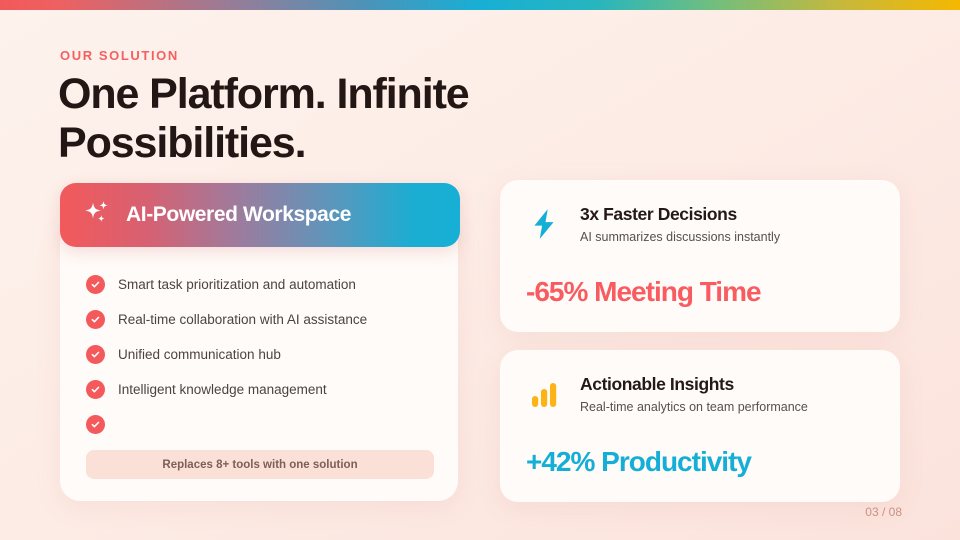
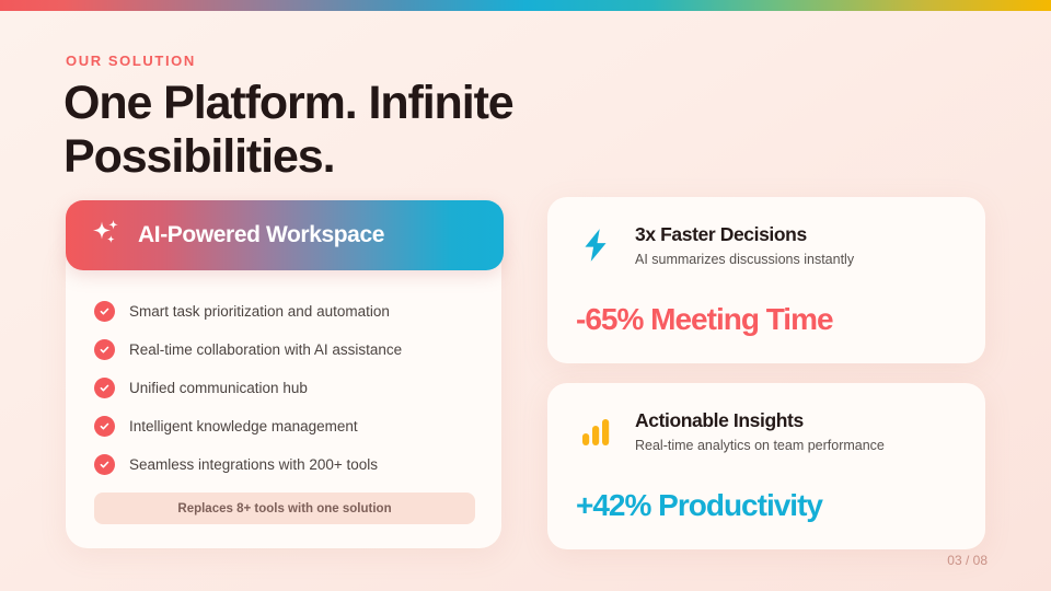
  OUR SOLUTION
  One Platform. Infinite Possibilities.
  Smart task prioritization and automation
  Real-time collaboration with AI assistance
  Unified communication hub
  Intelligent knowledge management
+ Seamless integrations with 200+ tools
  Replaces 8+ tools with one solution
  AI-Powered Workspace
  3x Faster Decisions
  AI summarizes discussions instantly
  -65% Meeting Time
  Actionable Insights
  Real-time analytics on team performance
  +42% Productivity
  03 / 08
